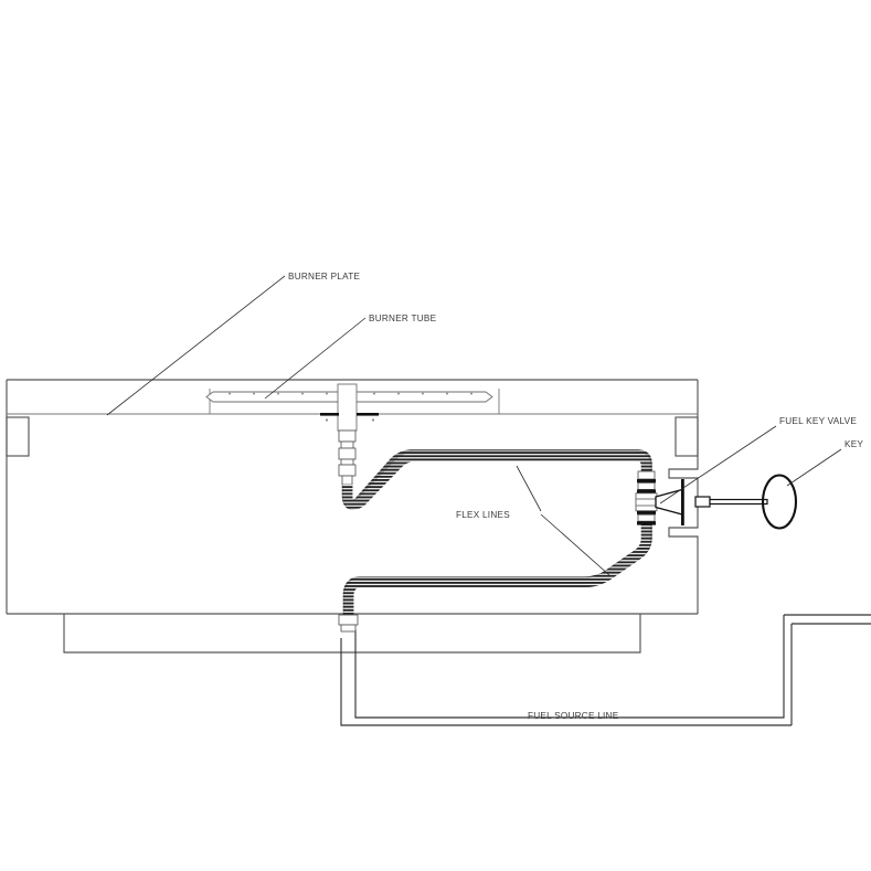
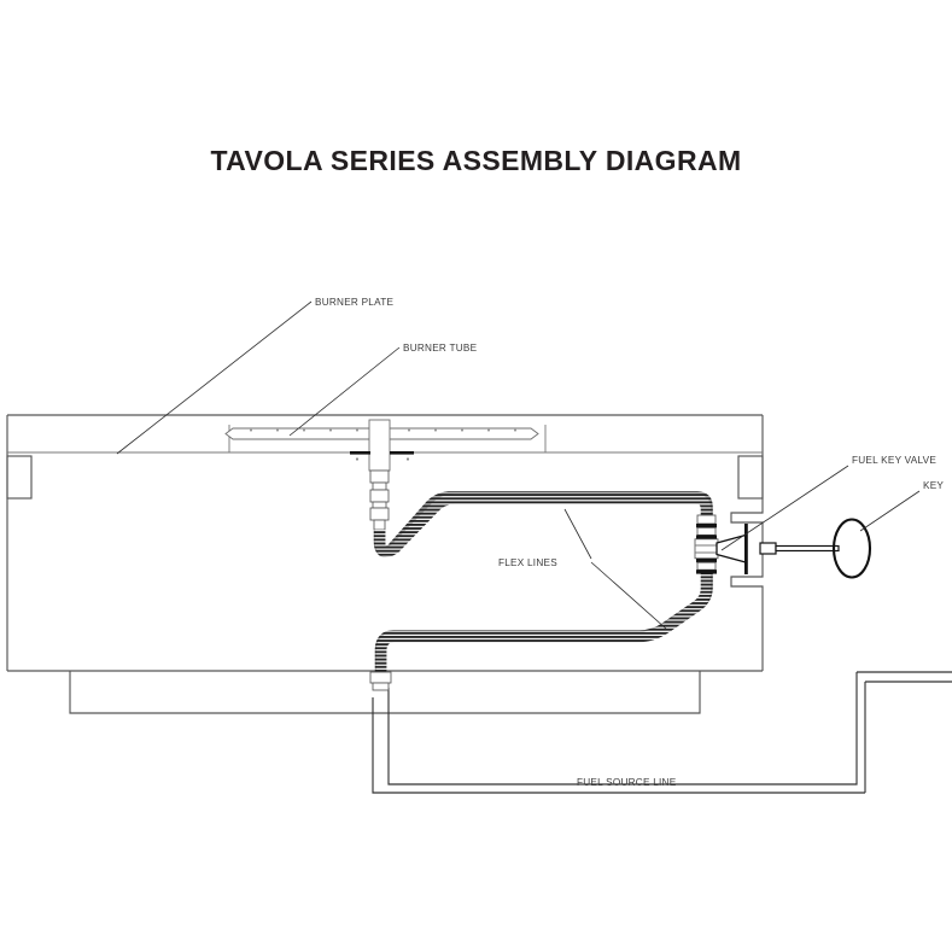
+ TAVOLA SERIES ASSEMBLY DIAGRAM
  BURNER PLATE
  BURNER TUBE
  FLEX LINES
  FUEL KEY VALVE
  KEY
  FUEL SOURCE LINE
